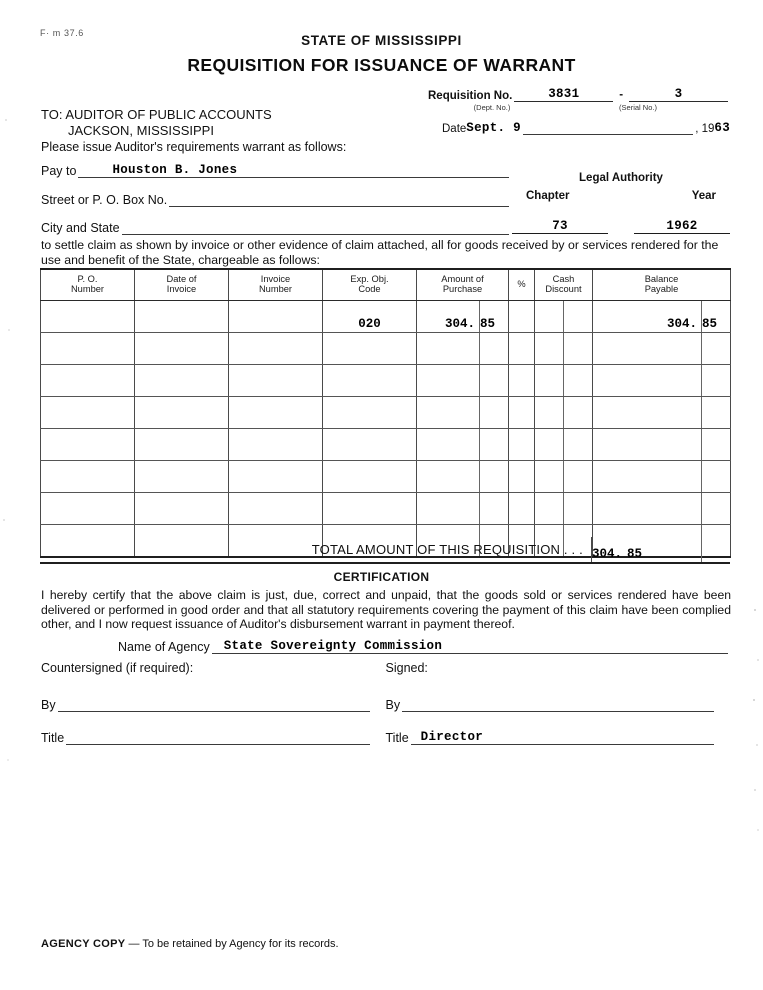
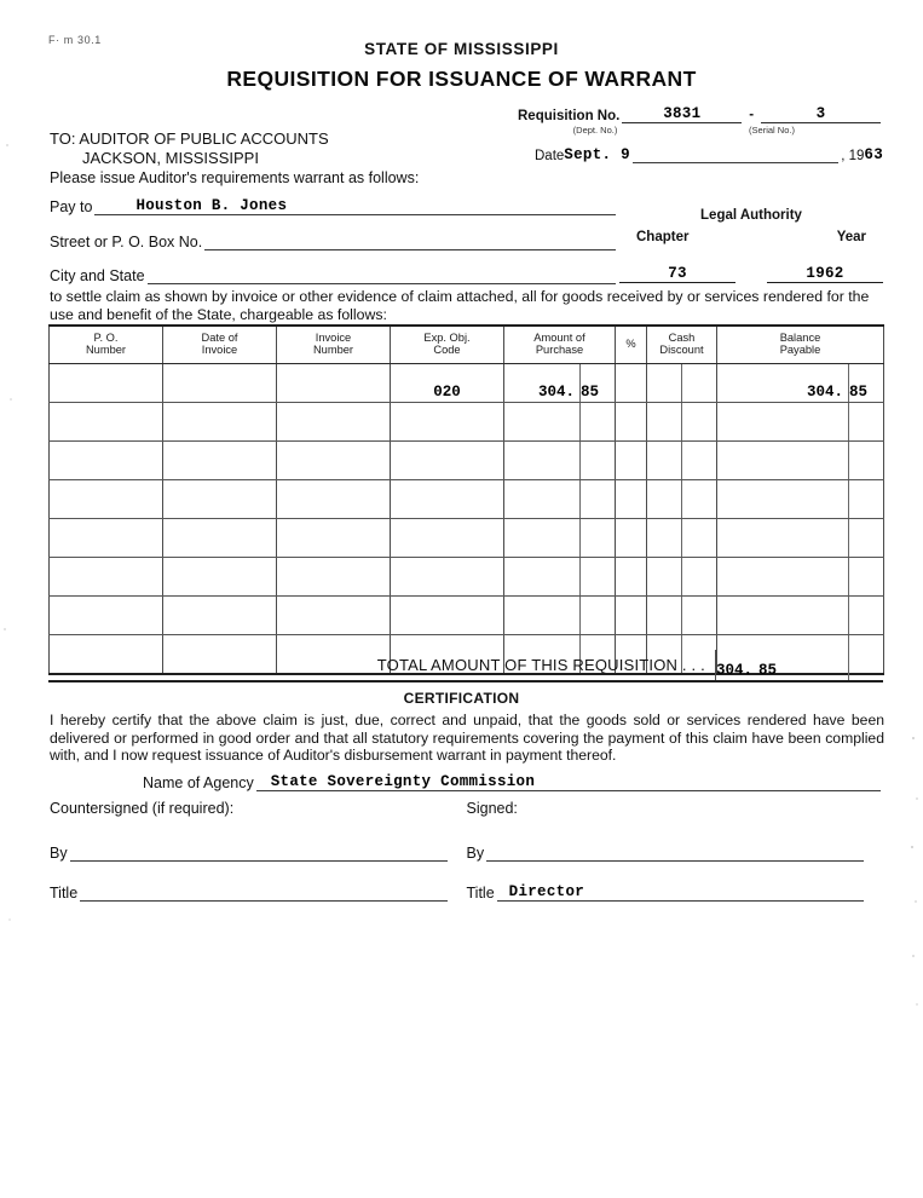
- F· m 37.6
+ F· m 30.1
  STATE OF MISSISSIPPI
  REQUISITION FOR ISSUANCE OF WARRANT
  Requisition No.
  3831
  -
  3
  (Dept. No.)
  (Serial No.)
  Date
  Sept. 9
  , 19
  63
  TO: AUDITOR OF PUBLIC ACCOUNTS
  JACKSON, MISSISSIPPI
  Please issue Auditor's requirements warrant as follows:
  Pay to
  Houston B. Jones
  Street or P. O. Box No.
  City and State
  Legal Authority
  Chapter
  Year
  73
  1962
  to settle claim as shown by invoice or other evidence of claim attached, all for goods received by or services rendered for the use and benefit of the State, chargeable as follows:
  P. O. Number	Date of Invoice	Invoice Number	Exp. Obj. Code	Amount of Purchase	%	Cash Discount	Balance Payable
  			020	304. 85			304. 85
  TOTAL AMOUNT OF THIS REQUISITION . . .
  304.
  85
  CERTIFICATION
- I hereby certify that the above claim is just, due, correct and unpaid, that the goods sold or services rendered have been delivered or performed in good order and that all statutory requirements covering the payment of this claim have been complied other, and I now request issuance of Auditor's disbursement warrant in payment thereof.
+ I hereby certify that the above claim is just, due, correct and unpaid, that the goods sold or services rendered have been delivered or performed in good order and that all statutory requirements covering the payment of this claim have been complied with, and I now request issuance of Auditor's disbursement warrant in payment thereof.
  Name of Agency
  State Sovereignty Commission
  Countersigned (if required):
  By
  Title
  Signed:
  By
  Title
  Director
- AGENCY COPY — To be retained by Agency for its records.
